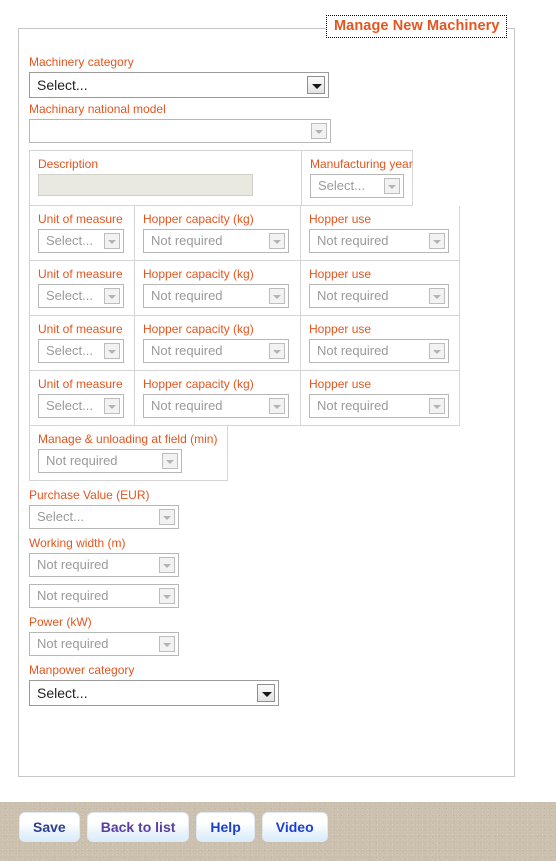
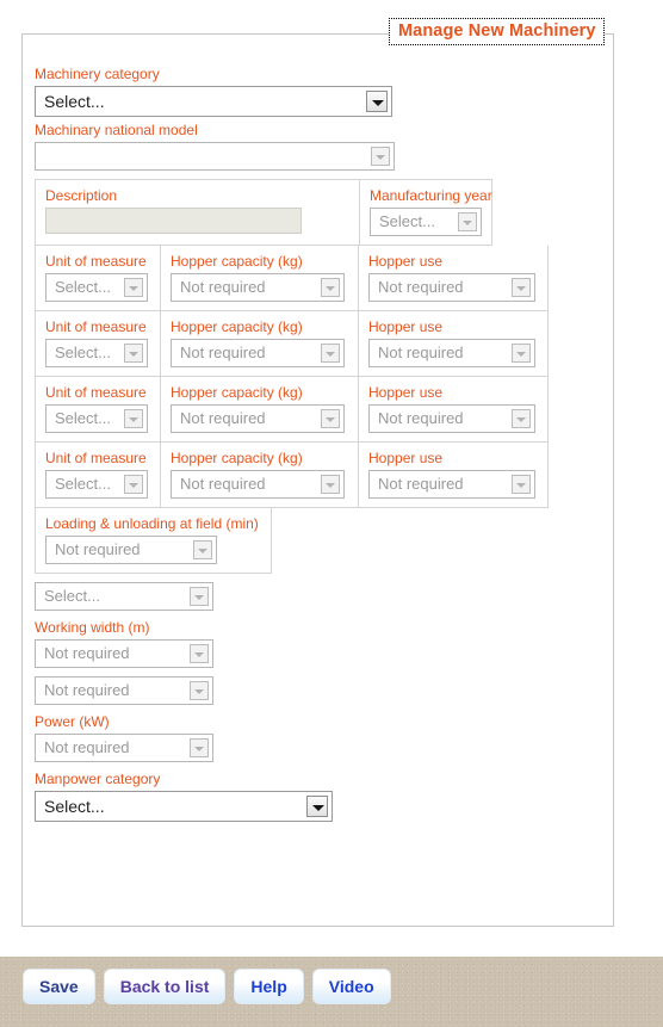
  Manage New Machinery
  Machinery category
  Select...
  Machinary national model
  Description
  Manufacturing year
  Select...
  Unit of measure
  Select...
  Hopper capacity (kg)
  Not required
  Hopper use
  Not required
  Unit of measure
  Select...
  Hopper capacity (kg)
  Not required
  Hopper use
  Not required
  Unit of measure
  Select...
  Hopper capacity (kg)
  Not required
  Hopper use
  Not required
  Unit of measure
  Select...
  Hopper capacity (kg)
  Not required
  Hopper use
  Not required
- Manage & unloading at field (min)
+ Loading & unloading at field (min)
  Not required
- Purchase Value (EUR)
  Select...
  Working width (m)
  Not required
  Not required
  Power (kW)
  Not required
  Manpower category
  Select...
  Save
  Back to list
  Help
  Video
